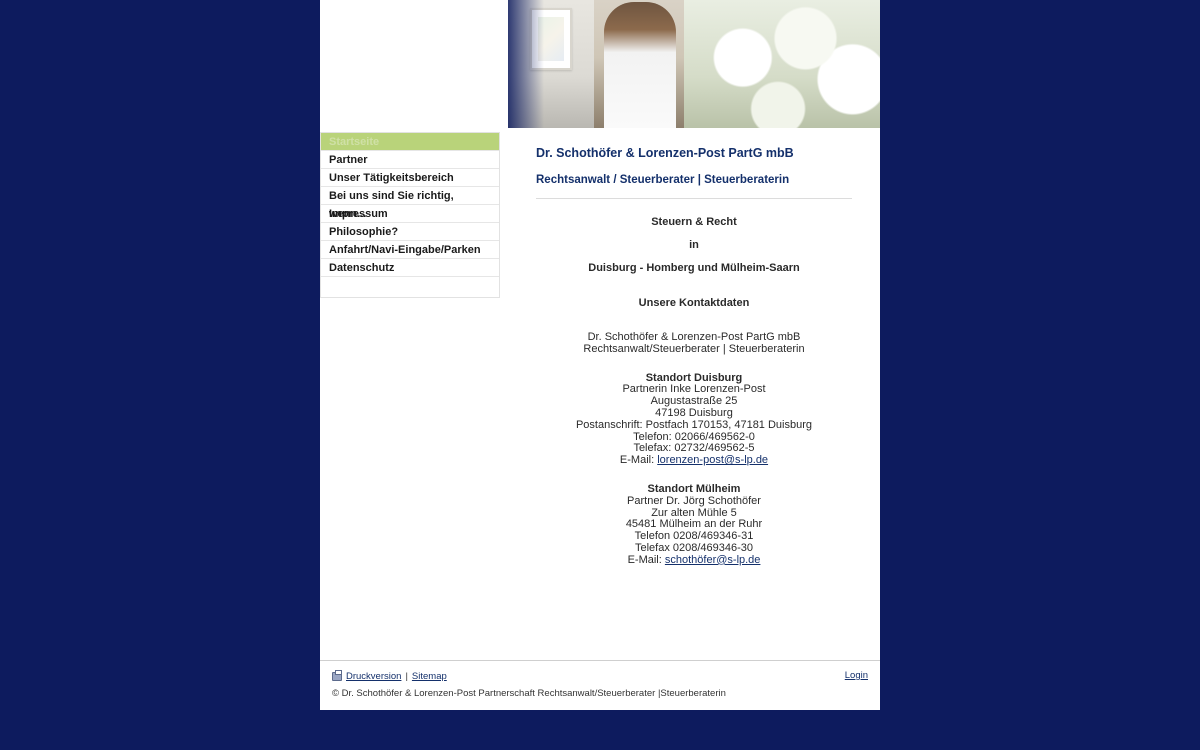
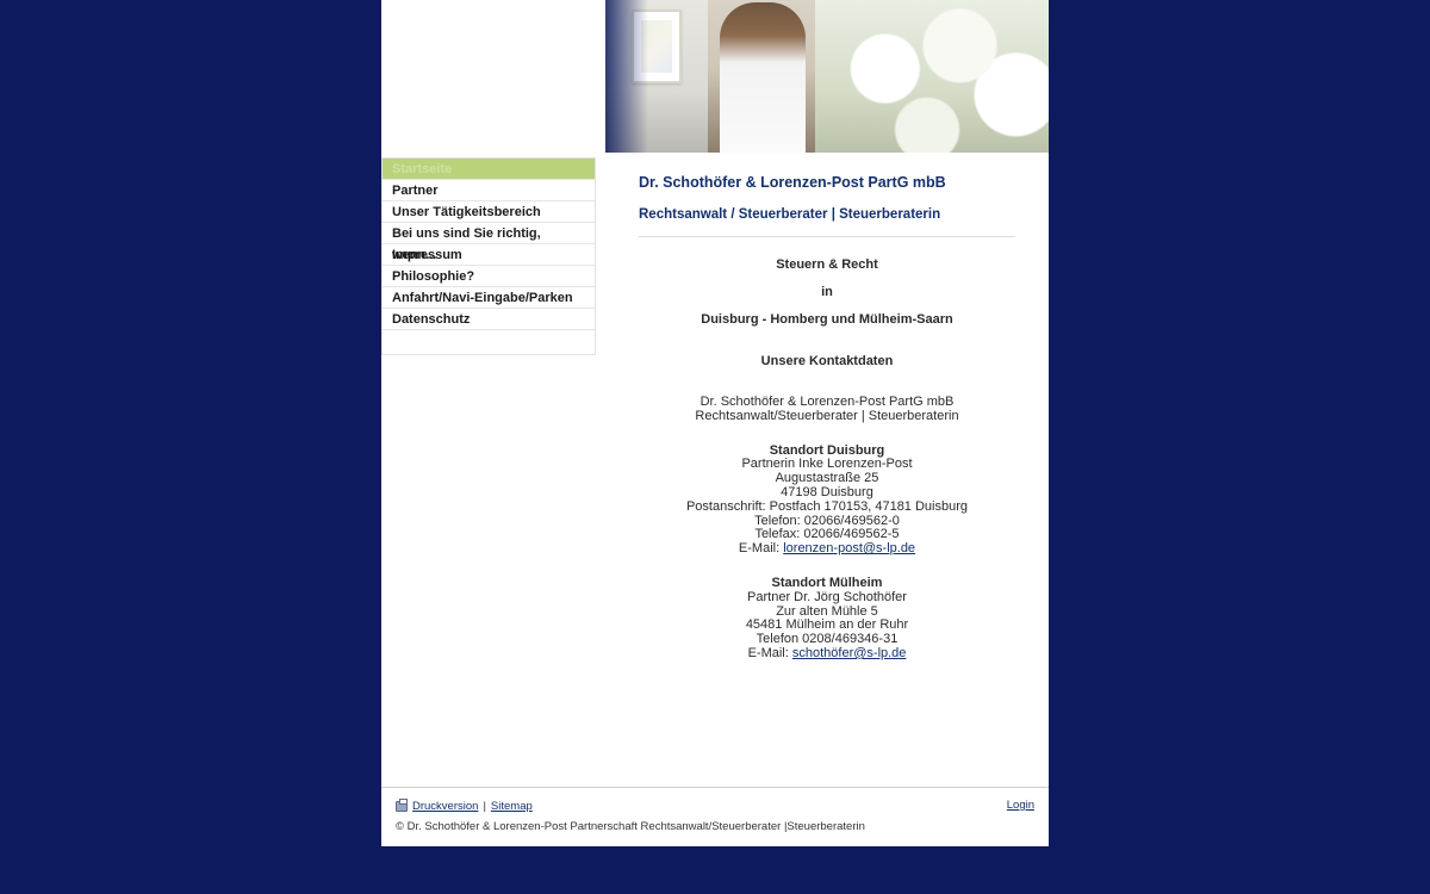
  Startseite
  Partner
  Unser Tätigkeitsbereich
  Bei uns sind Sie richtig, wenn...
  Impressum
  Philosophie?
  Anfahrt/Navi-Eingabe/Parken
  Datenschutz
  Dr. Schothöfer & Lorenzen-Post PartG mbB
  Rechtsanwalt / Steuerberater | Steuerberaterin
  Steuern & Recht
  in
  Duisburg - Homberg und Mülheim-Saarn
  Unsere Kontaktdaten
  Dr. Schothöfer & Lorenzen-Post PartG mbB
  Rechtsanwalt/Steuerberater | Steuerberaterin
  Standort Duisburg
  Partnerin Inke Lorenzen-Post
  Augustastraße 25
  47198 Duisburg
  Postanschrift: Postfach 170153, 47181 Duisburg
  Telefon: 02066/469562-0
- Telefax: 02732/469562-5
+ Telefax: 02066/469562-5
  E-Mail: lorenzen-post@s-lp.de
  Standort Mülheim
  Partner Dr. Jörg Schothöfer
  Zur alten Mühle 5
  45481 Mülheim an der Ruhr
  Telefon 0208/469346-31
- Telefax 0208/469346-30
  E-Mail: schothöfer@s-lp.de
  Druckversion
  |
  Sitemap
  © Dr. Schothöfer & Lorenzen-Post Partnerschaft Rechtsanwalt/Steuerberater |Steuerberaterin
  Login
